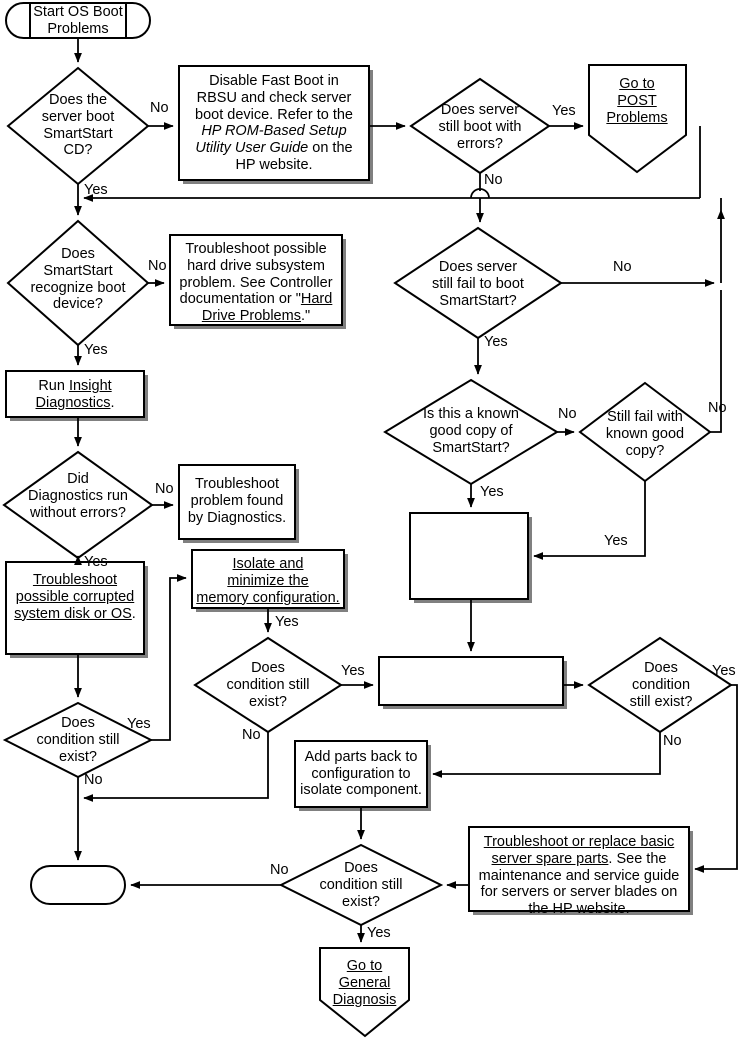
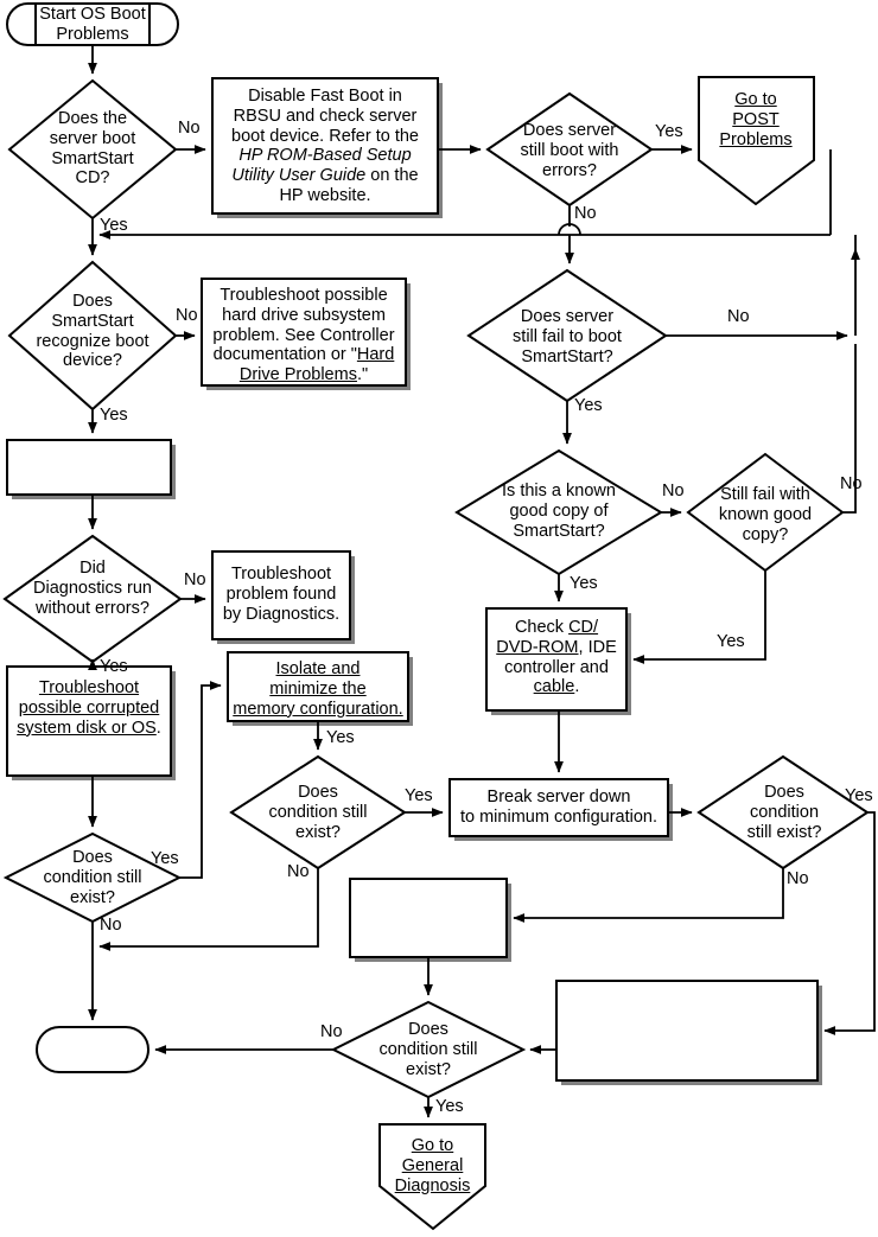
  Start OS Boot
  Problems
  Does the
  server boot
  SmartStart
  CD?
  Disable Fast Boot in
  RBSU and check server
  boot device. Refer to the
  HP ROM-Based Setup
  Utility User Guide on the
  HP website.
  Does server
  still boot with
  errors?
  Go to
  POST
  Problems
  Does
  SmartStart
  recognize boot
  device?
  Troubleshoot possible
  hard drive subsystem
  problem. See Controller
  documentation or "Hard
  Drive Problems."
  Does server
  still fail to boot
  SmartStart?
- Run Insight
- Diagnostics.
  Is this a known
  good copy of
  SmartStart?
  Still fail with
  known good
  copy?
  Did
  Diagnostics run
  without errors?
  Troubleshoot
  problem found
  by Diagnostics.
+ Check CD/
+ DVD-ROM, IDE
+ controller and
+ cable.
  Troubleshoot
  possible corrupted
  system disk or OS.
  Isolate and
  minimize the
  memory configuration.
  Does
  condition still
  exist?
+ Break server down
+ to minimum configuration.
  Does
  condition
  still exist?
  Does
  condition still
  exist?
- Add parts back to
- configuration to
- isolate component.
  Does
  condition still
  exist?
- Troubleshoot or replace basic
- server spare parts. See the
- maintenance and service guide
- for servers or server blades on
- the HP website.
  Go to
  General
  Diagnosis
  No
  Yes
  Yes
  No
  No
  Yes
  No
  Yes
  No
  Yes
  No
  Yes
  No
  Yes
  Yes
  Yes
  No
  Yes
  No
  Yes
  No
  No
  Yes
